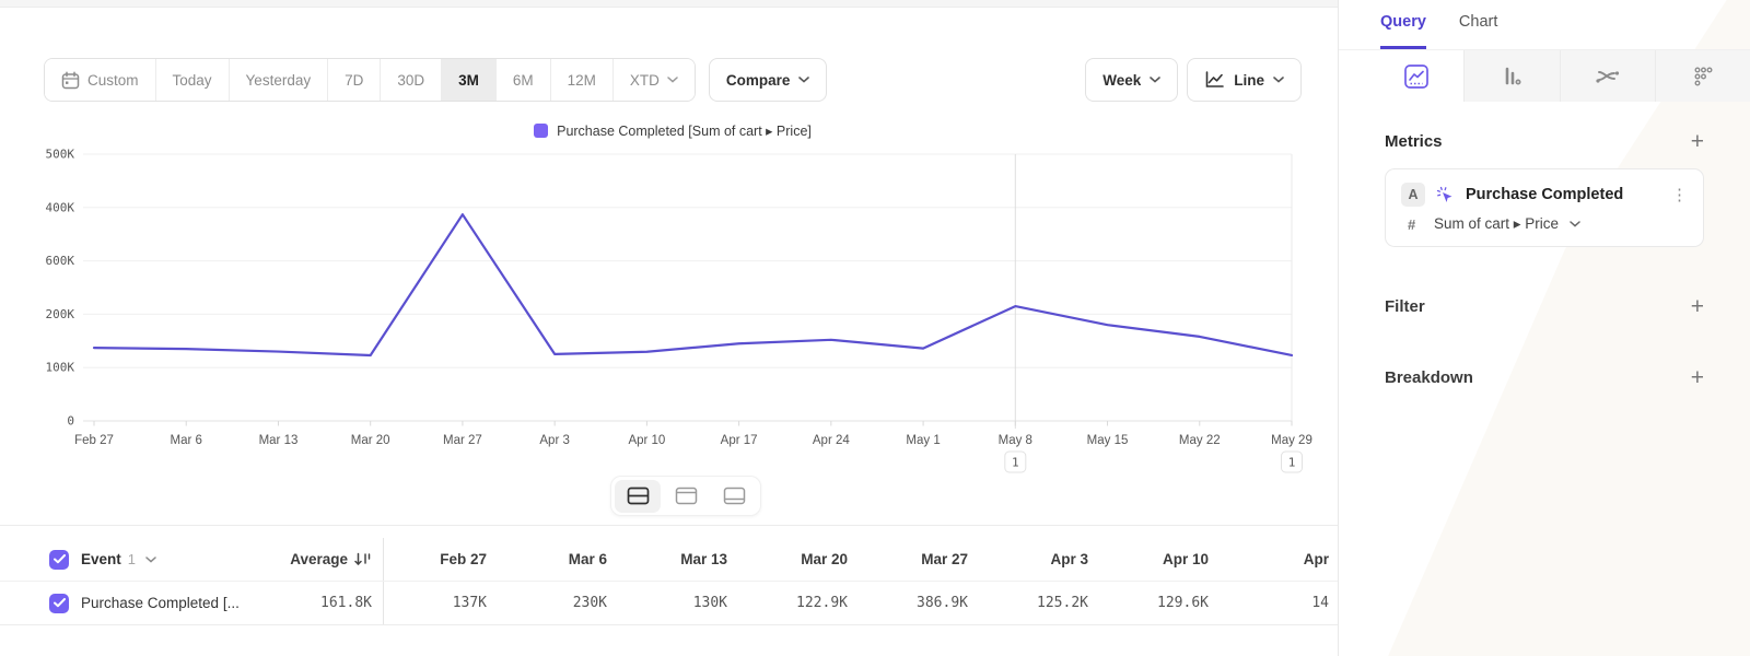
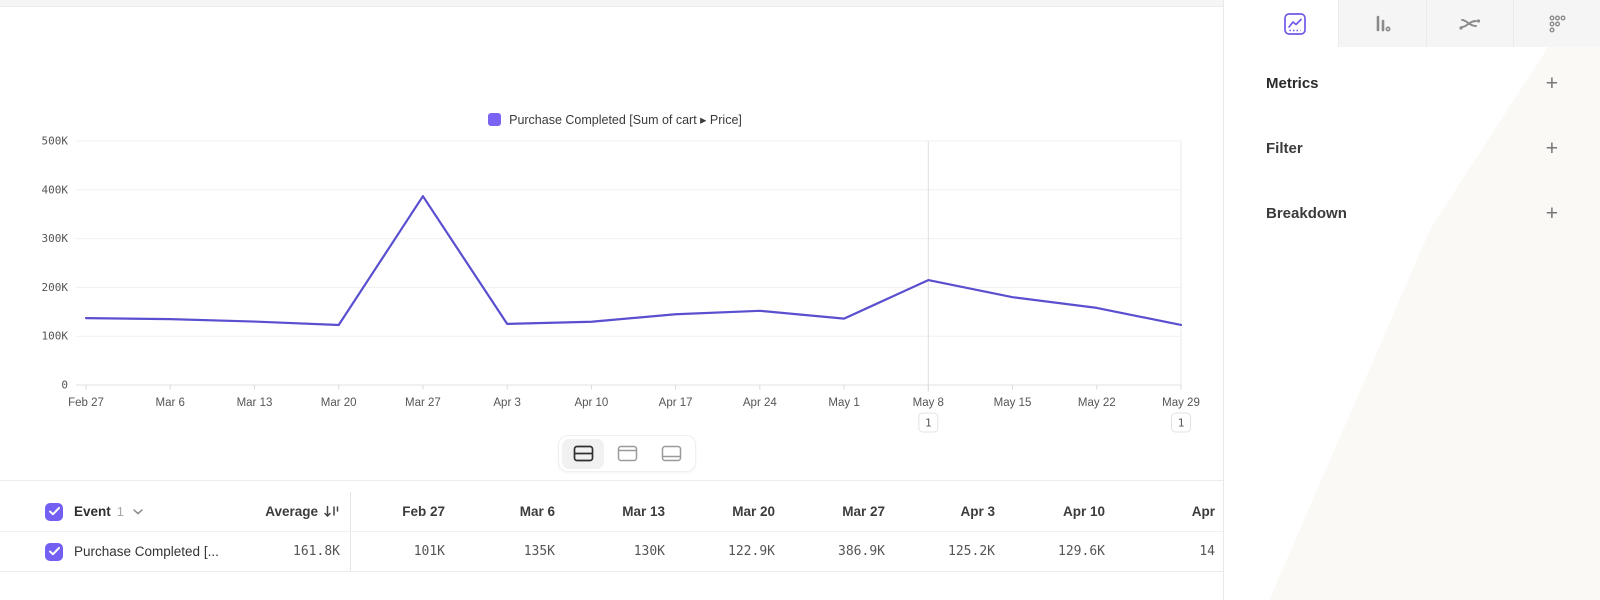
- Custom
- Today
- Yesterday
- 7D
- 30D
- 3M
- 6M
- 12M
- XTD
- Compare
- Week
- Line
  Purchase Completed [Sum of cart ▸ Price]
  0
  100K
  200K
- 600K
+ 300K
  400K
  500K
  Feb 27
  Mar 6
  Mar 13
  Mar 20
  Mar 27
  Apr 3
  Apr 10
  Apr 17
  Apr 24
  May 1
  May 8
  May 15
  May 22
  May 29
  1
  1
  Event
  1
  Average
  Feb 27
  Mar 6
  Mar 13
  Mar 20
  Mar 27
  Apr 3
  Apr 10
  Apr
  Purchase Completed [...
  161.8K
- 137K
+ 101K
- 230K
+ 135K
  130K
  122.9K
  386.9K
  125.2K
  129.6K
  14
- Query
- Chart
  Metrics
  +
- A
- Purchase Completed
- ⋮
- #
- Sum of cart ▸ Price
  Filter
  +
  Breakdown
  +
